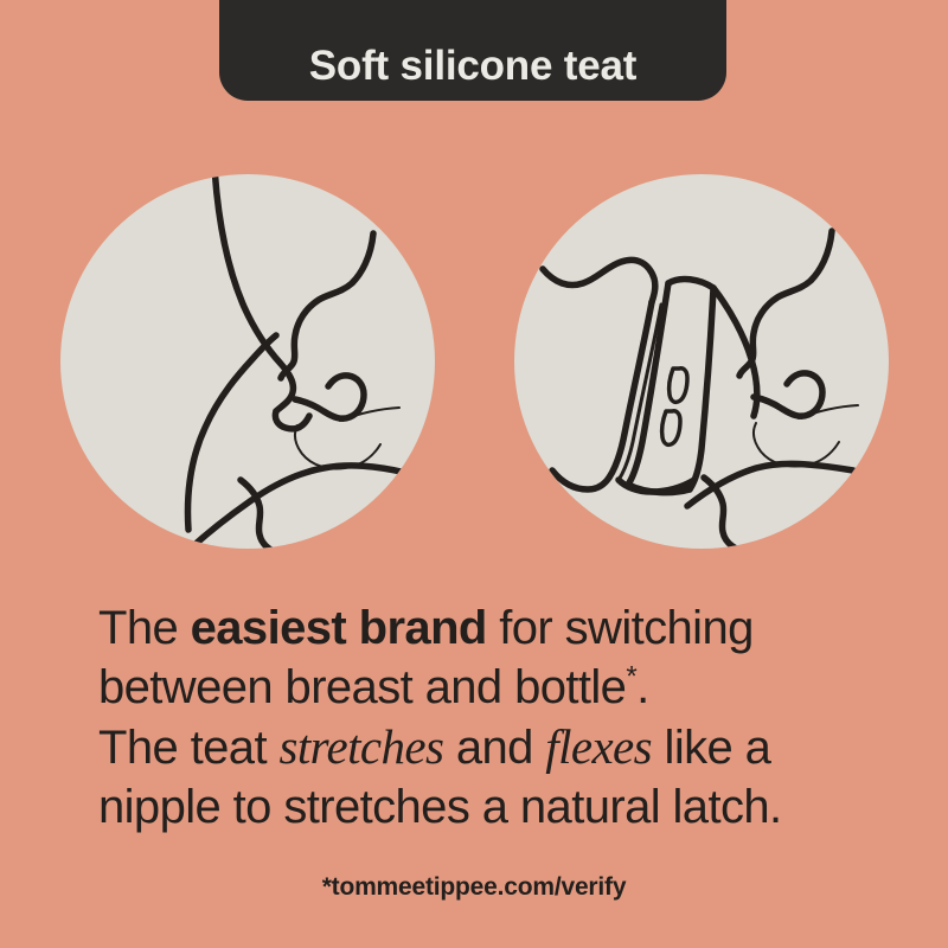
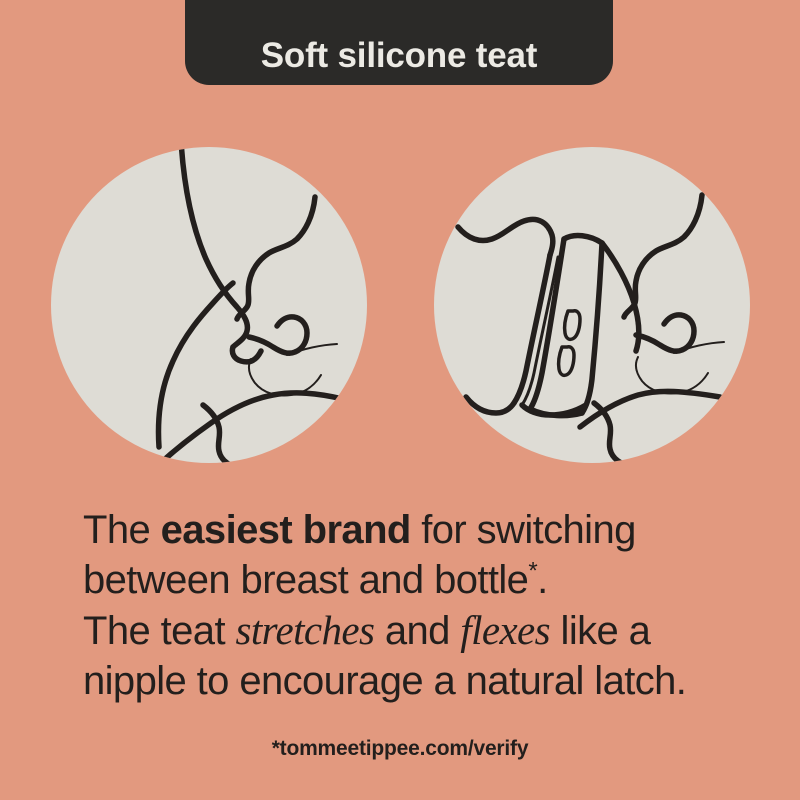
  Soft silicone teat
  The easiest brand for switching
  between breast and bottle*.
  The teat stretches and flexes like a
- nipple to stretches a natural latch.
+ nipple to encourage a natural latch.
  *tommeetippee.com/verify
